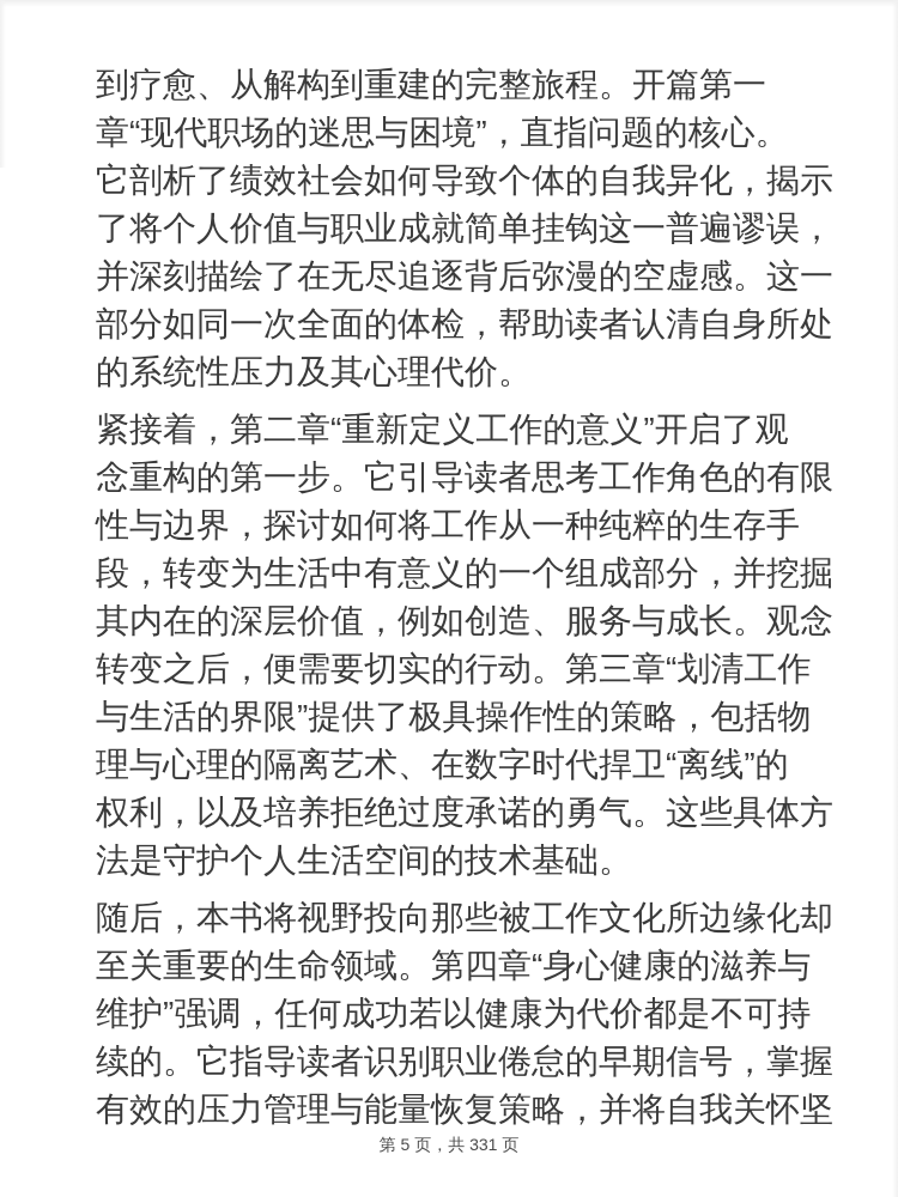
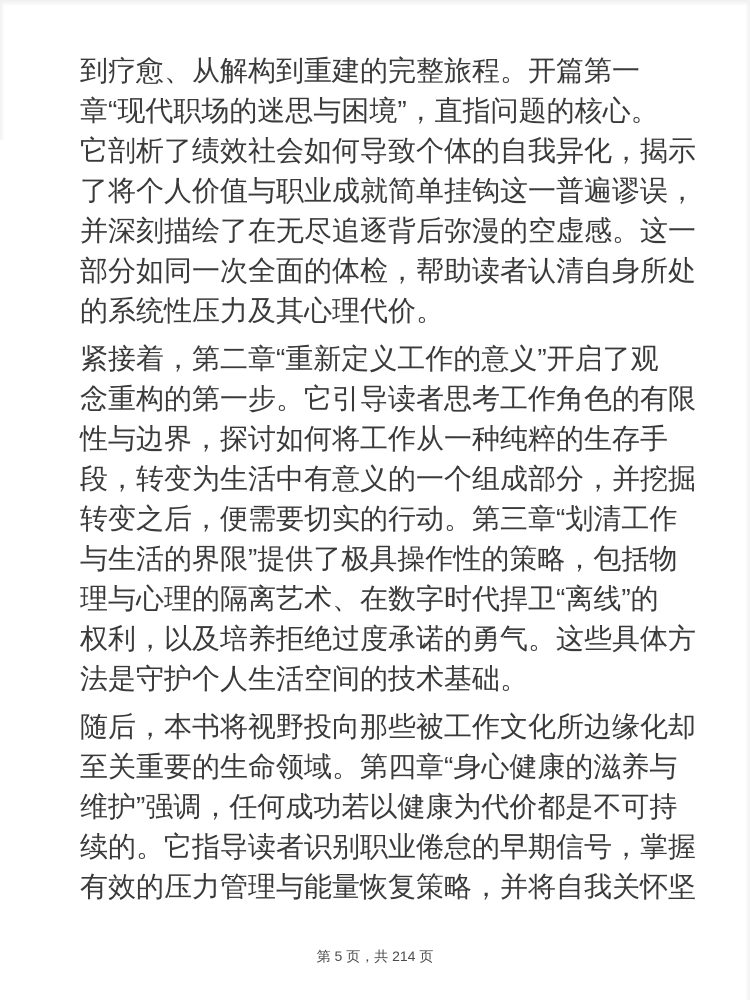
  到疗愈、从解构到重建的完整旅程。开篇第一
  章“现代职场的迷思与困境”，直指问题的核心。
  它剖析了绩效社会如何导致个体的自我异化，揭示
  了将个人价值与职业成就简单挂钩这一普遍谬误，
  并深刻描绘了在无尽追逐背后弥漫的空虚感。这一
  部分如同一次全面的体检，帮助读者认清自身所处
  的系统性压力及其心理代价。
  紧接着，第二章“重新定义工作的意义”开启了观
  念重构的第一步。它引导读者思考工作角色的有限
  性与边界，探讨如何将工作从一种纯粹的生存手
  段，转变为生活中有意义的一个组成部分，并挖掘
- 其内在的深层价值，例如创造、服务与成长。观念
  转变之后，便需要切实的行动。第三章“划清工作
  与生活的界限”提供了极具操作性的策略，包括物
  理与心理的隔离艺术、在数字时代捍卫“离线”的
  权利，以及培养拒绝过度承诺的勇气。这些具体方
  法是守护个人生活空间的技术基础。
  随后，本书将视野投向那些被工作文化所边缘化却
  至关重要的生命领域。第四章“身心健康的滋养与
  维护”强调，任何成功若以健康为代价都是不可持
  续的。它指导读者识别职业倦怠的早期信号，掌握
  有效的压力管理与能量恢复策略，并将自我关怀坚
- 第 5 页，共 331 页
+ 第 5 页，共 214 页
